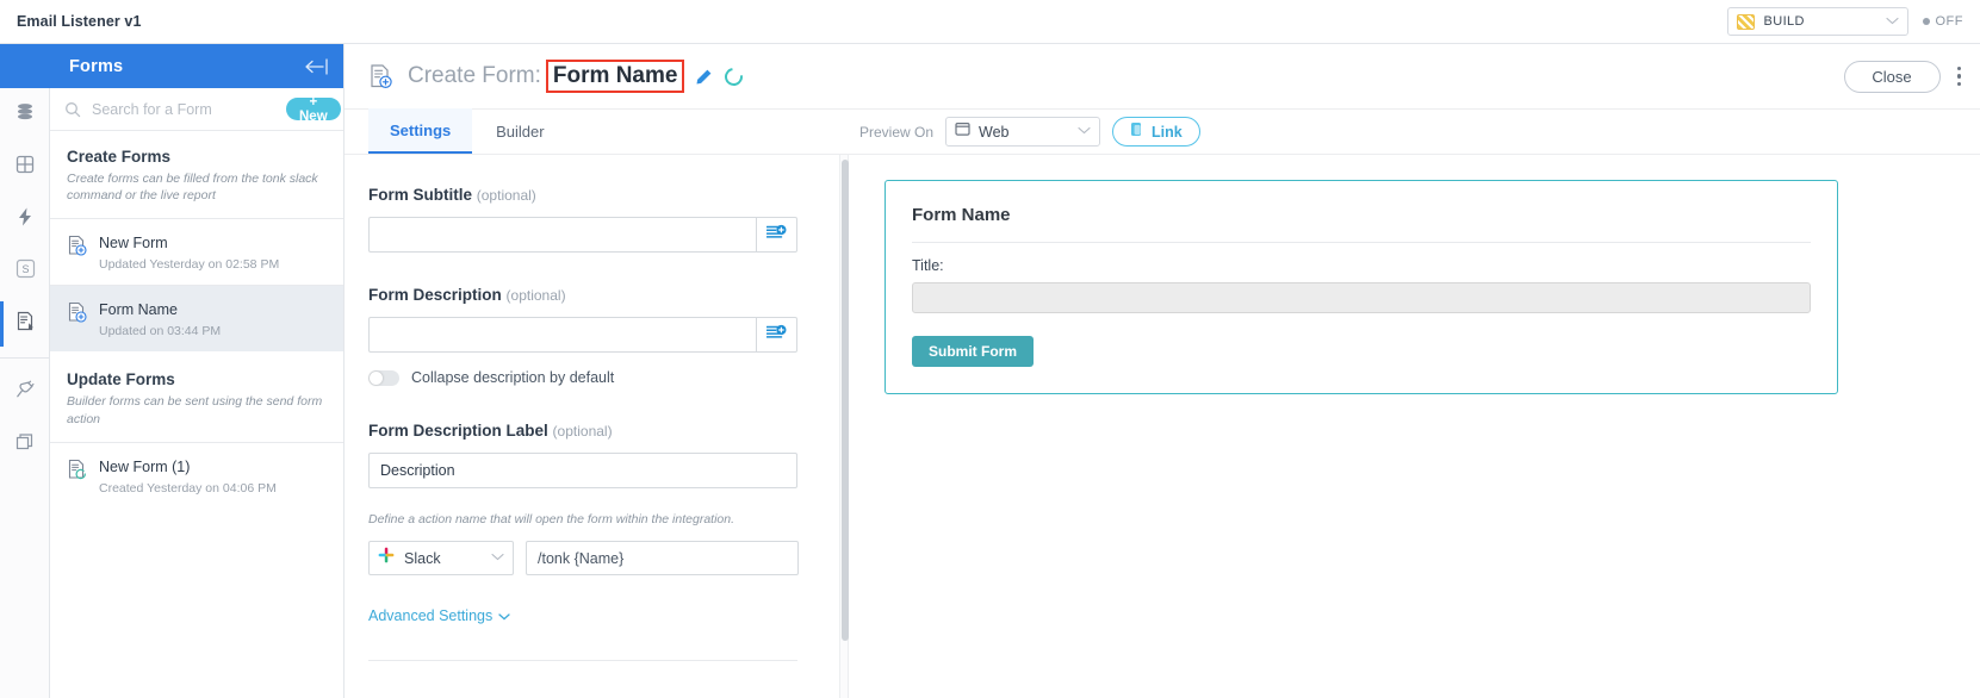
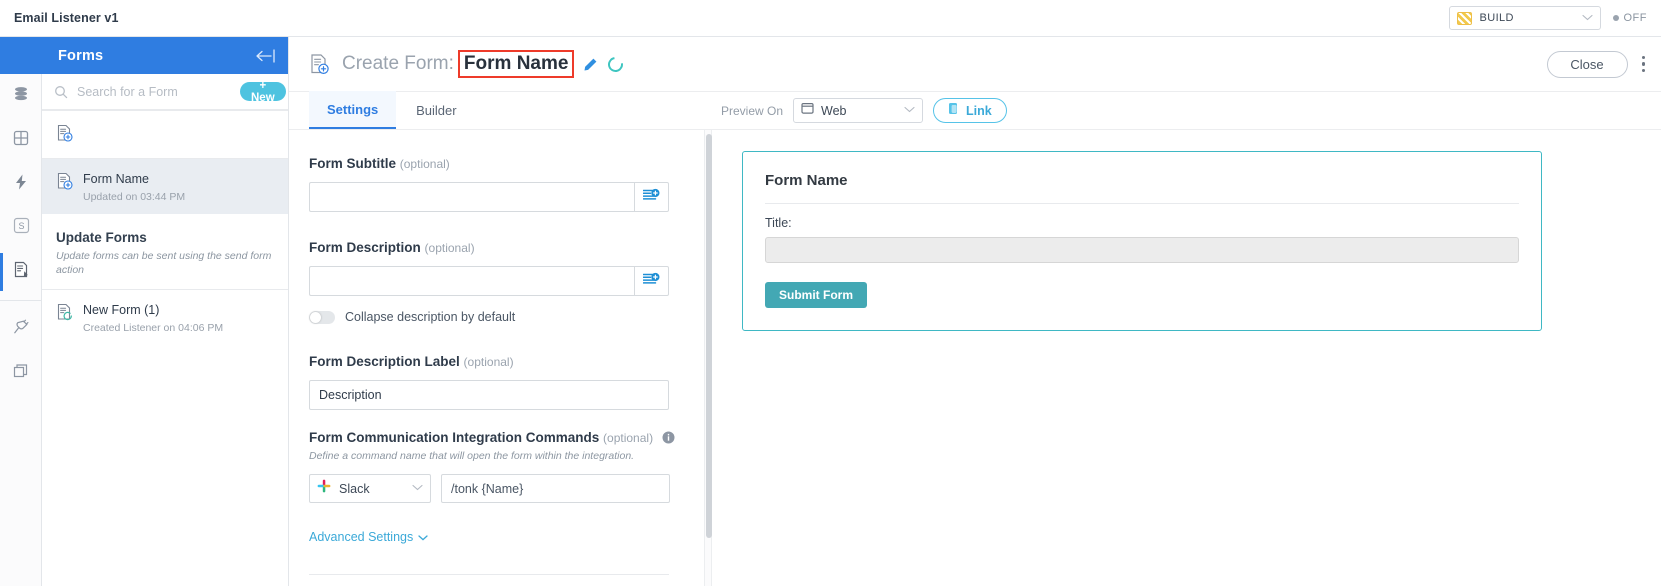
  Email Listener v1
  BUILD
  OFF
  S
  Forms
  Search for a Form
  + New
- Create Forms
- Create forms can be filled from the tonk slack command or the live report
- New Form
- Updated Yesterday on 02:58 PM
  Form Name
  Updated on 03:44 PM
  Update Forms
- Builder forms can be sent using the send form action
+ Update forms can be sent using the send form action
  New Form (1)
- Created Yesterday on 04:06 PM
+ Created Listener on 04:06 PM
  Create Form:
  Form Name
  Close
  Settings
  Builder
  Preview On
  Web
  Link
  Form Subtitle (optional)
  Form Description (optional)
  Collapse description by default
  Form Description Label (optional)
  Description
+ Form Communication Integration Commands (optional)
- Define a action name that will open the form within the integration.
+ Define a command name that will open the form within the integration.
  Slack
  /tonk {Name}
  Advanced Settings
  Form Name
  Title:
  Submit Form
